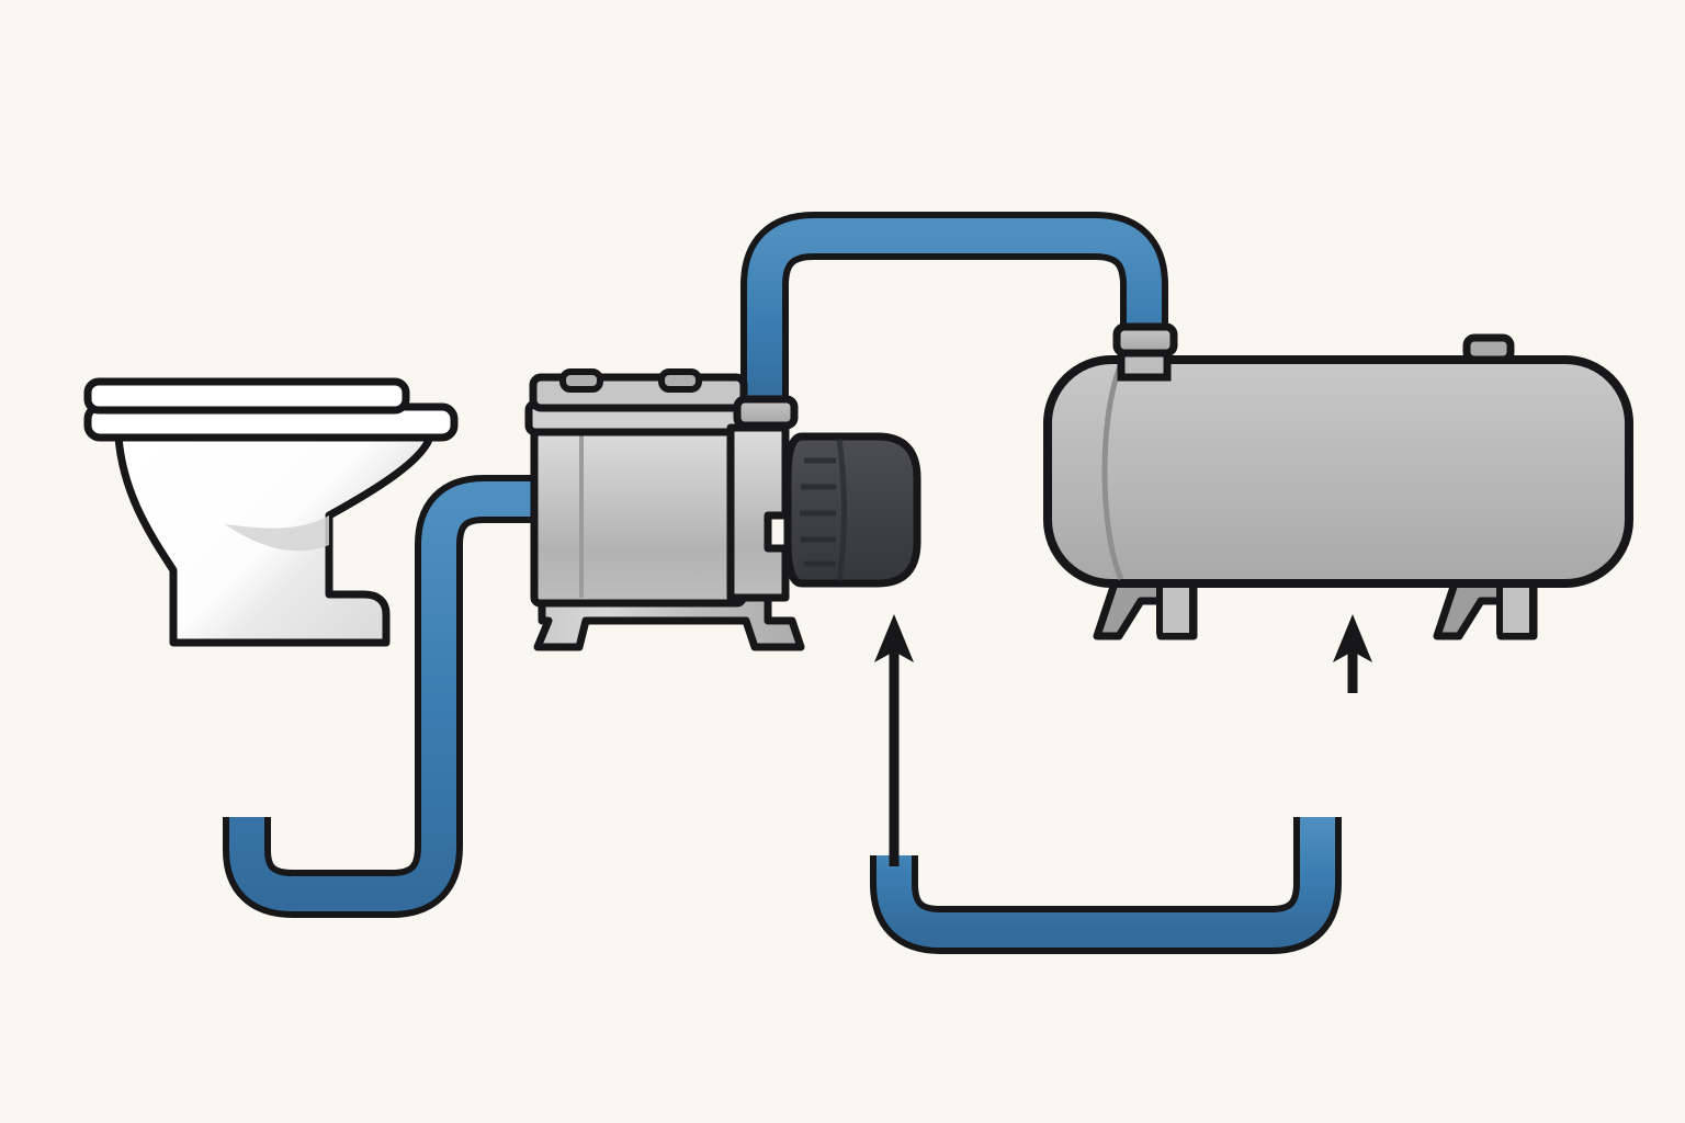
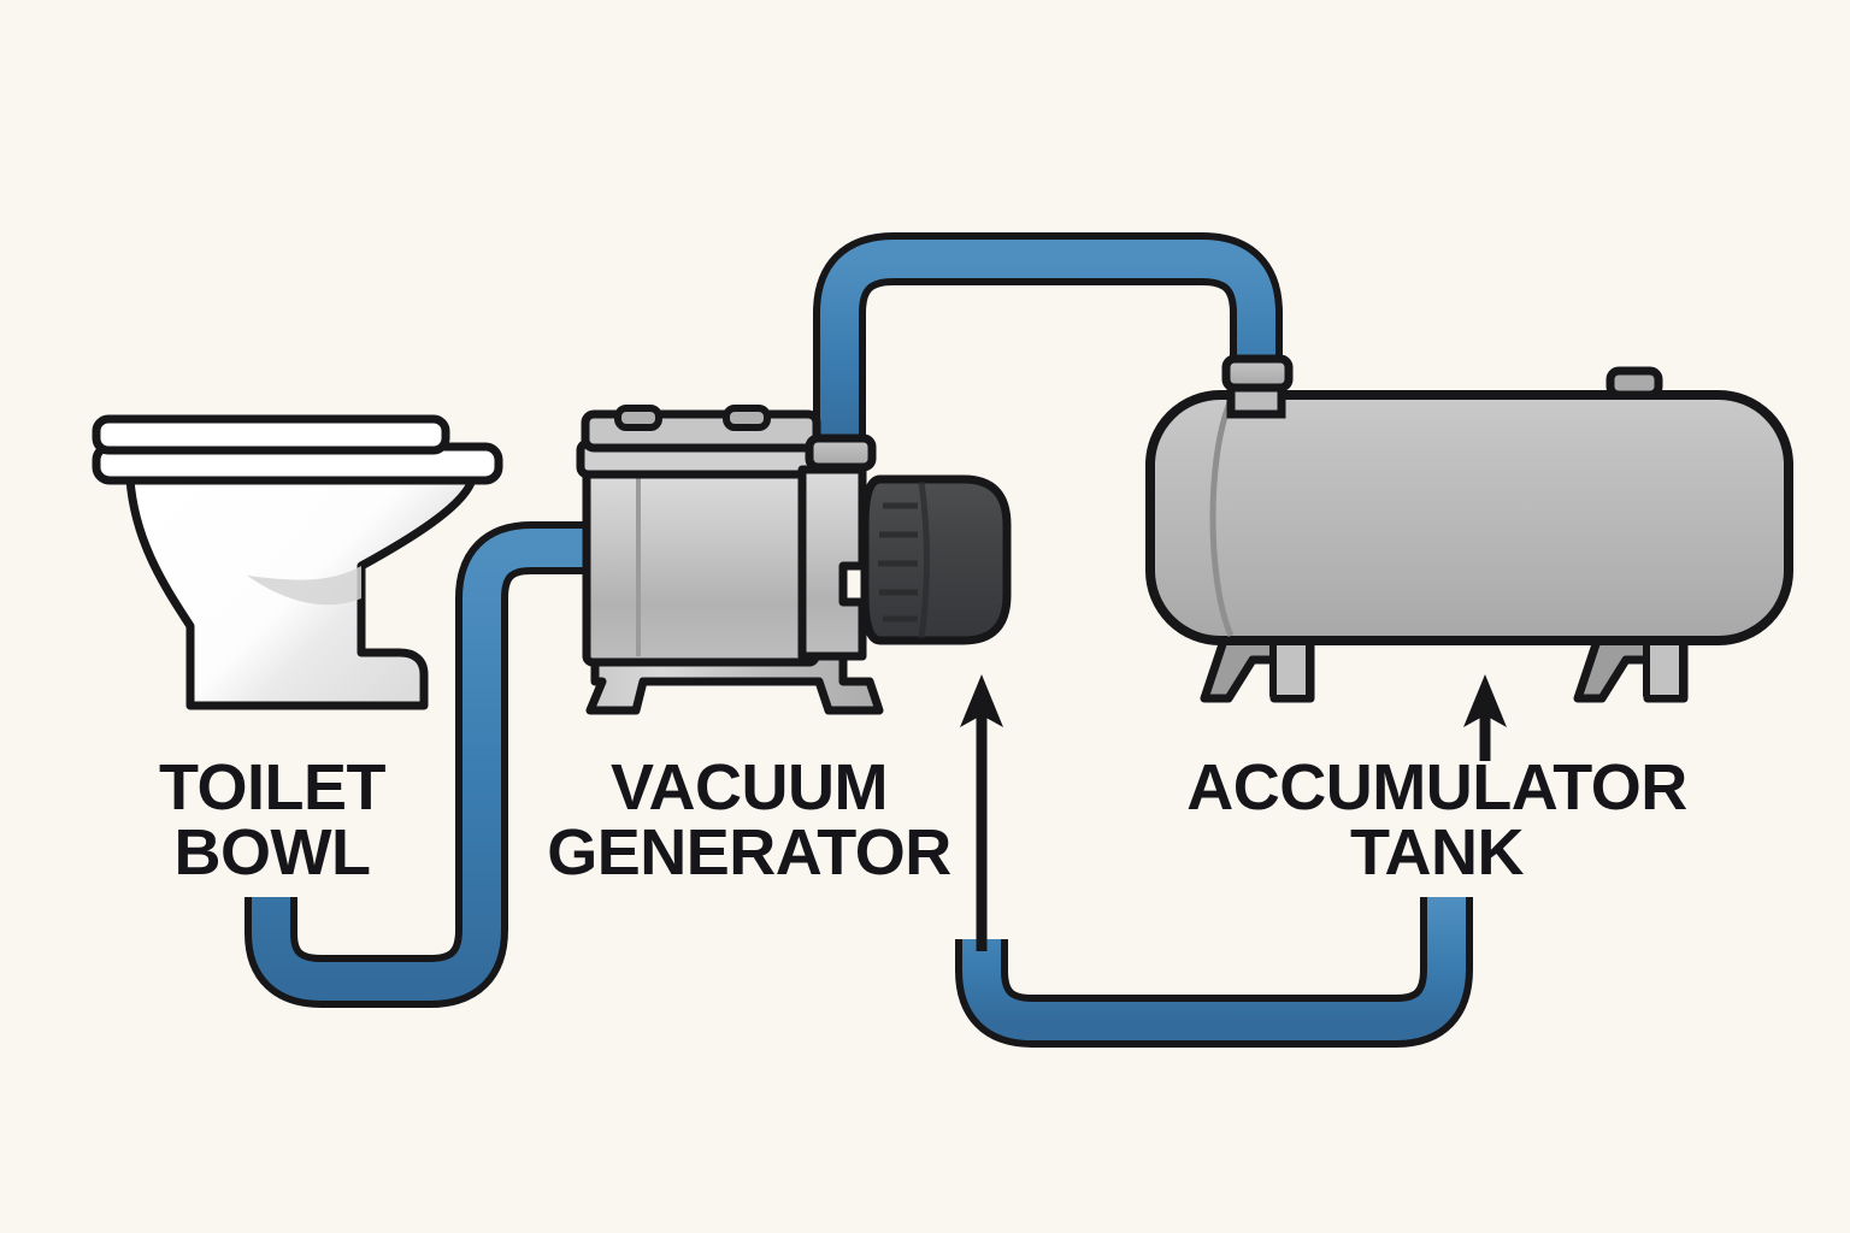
+ TOILET
+ BOWL
+ VACUUM
+ GENERATOR
+ ACCUMULATOR
+ TANK
